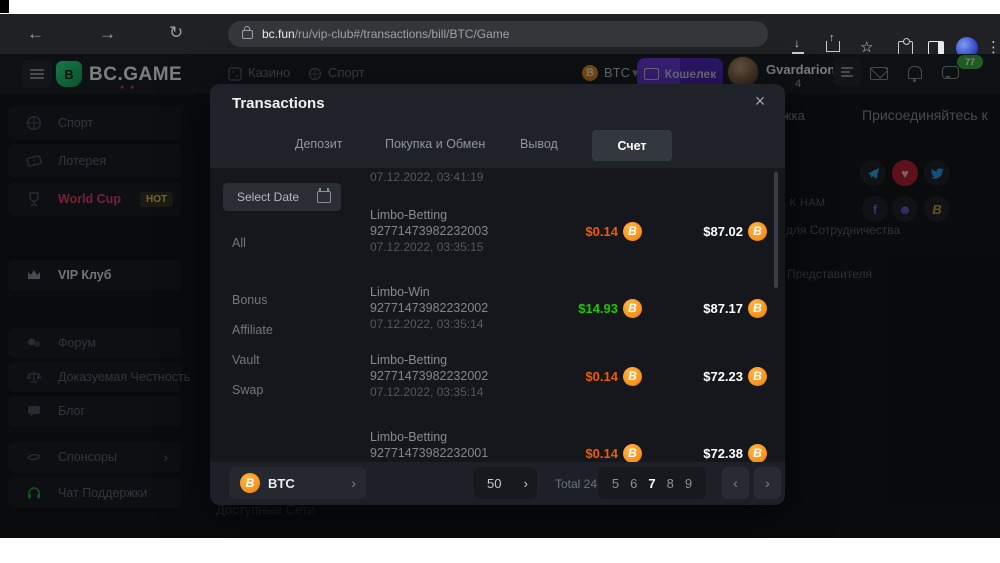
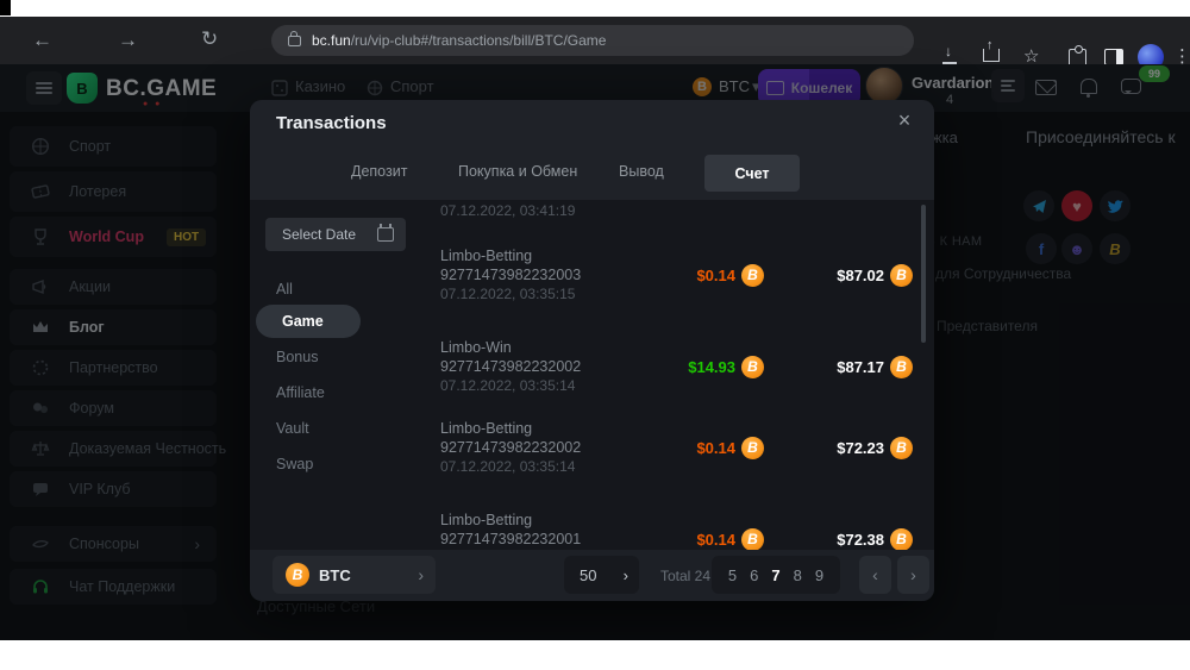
  ←
  →
  ↻
  bc.fun/ru/vip-club#/transactions/bill/BTC/Game
  ☆
  ⋮
  B
  BC.GAME
  Казино
  Спорт
  B
  BTC
  ▾
  Кошелек
  Gvardarion
  4
- 77
+ 99
  Спорт
  Лотерея
  World Cup
  HOT
+ Акции
- VIP Клуб
+ Блог
+ Партнерство
  Форум
  Доказуемая Честность
- Блог
+ VIP Клуб
  Спонсоры
  ›
  Чат Поддержки
  Присоединяйтесь к
  ♥
  f
  ☻
  B
  для Сотрудничества
  Представителя
  Доступные Сети
  Transactions
  ×
  Депозит
  Покупка и Обмен
  Вывод
  Счет
  Select Date
  All
+ Game
  Bonus
  Affiliate
  Vault
  Swap
  07.12.2022, 03:41:19
  Limbo-Betting
  92771473982232003
  07.12.2022, 03:35:15
  $0.14
  B
  $87.02
  B
  Limbo-Win
  92771473982232002
  07.12.2022, 03:35:14
  $14.93
  B
  $87.17
  B
  Limbo-Betting
  92771473982232002
  07.12.2022, 03:35:14
  $0.14
  B
  $72.23
  B
  Limbo-Betting
  92771473982232001
  $0.14
  B
  $72.38
  B
  B
  BTC
  ›
  50
  ›
  Total 24
  5
  6
  7
  8
  9
  ‹
  ›
